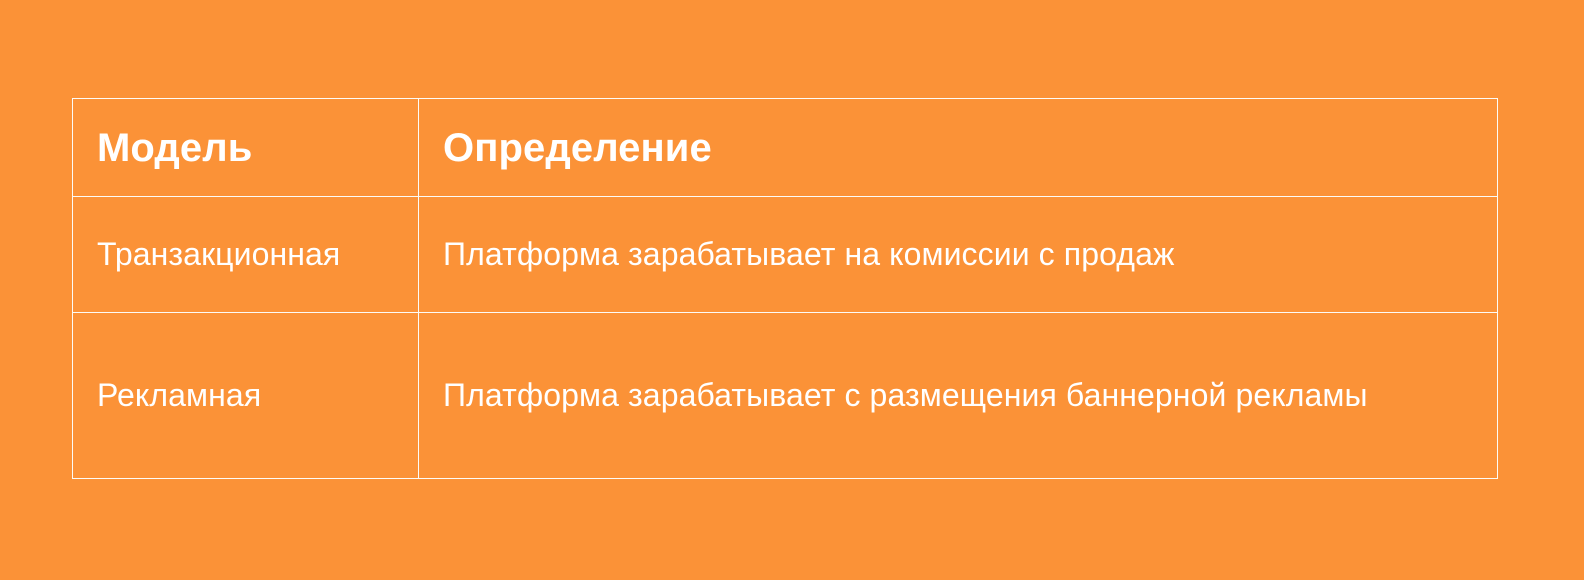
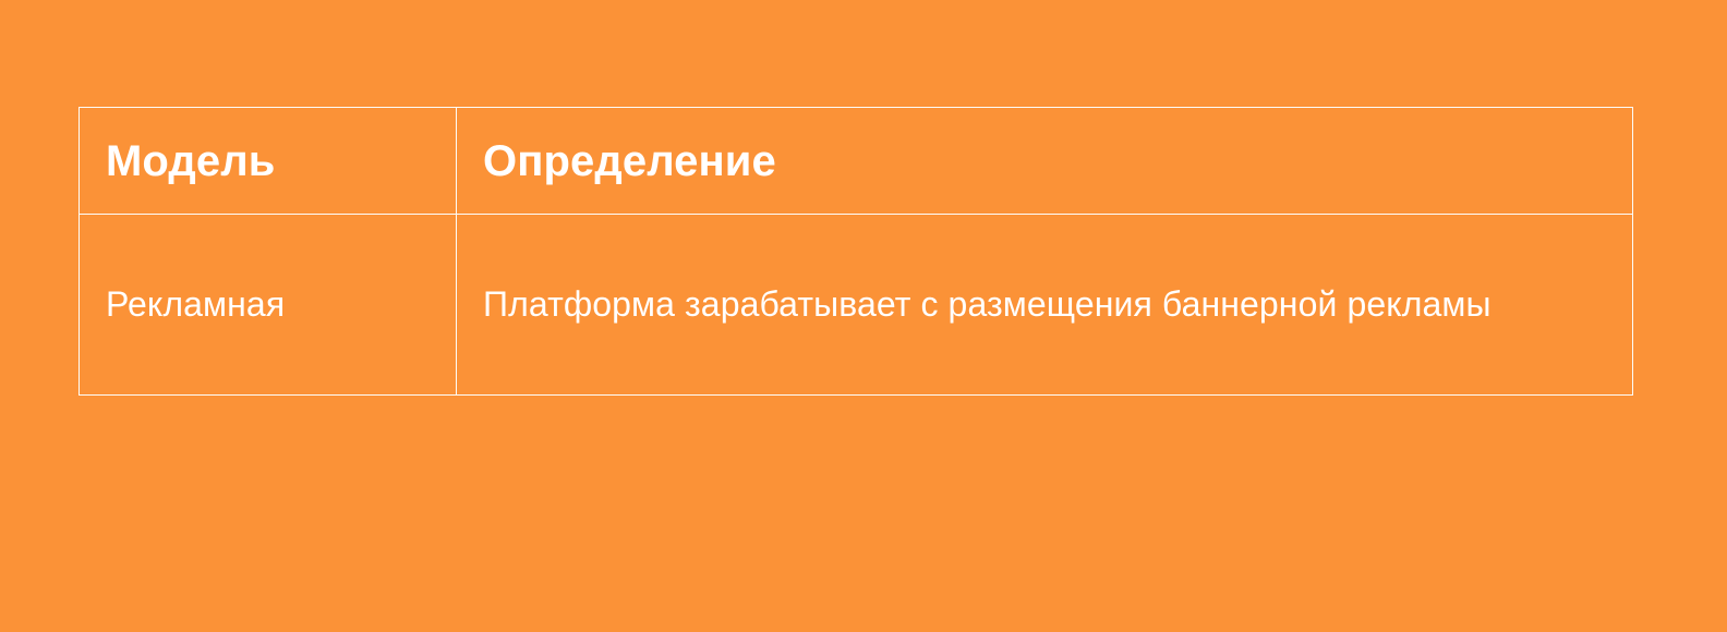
  Модель	Определение
- Транзакционная	Платформа зарабатывает на комиссии с продаж
  Рекламная	Платформа зарабатывает с размещения баннерной рекламы
